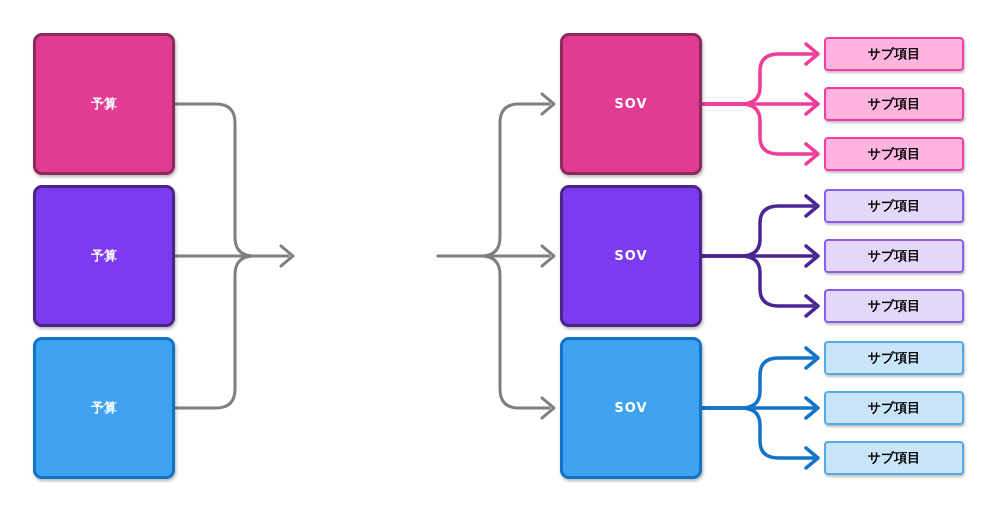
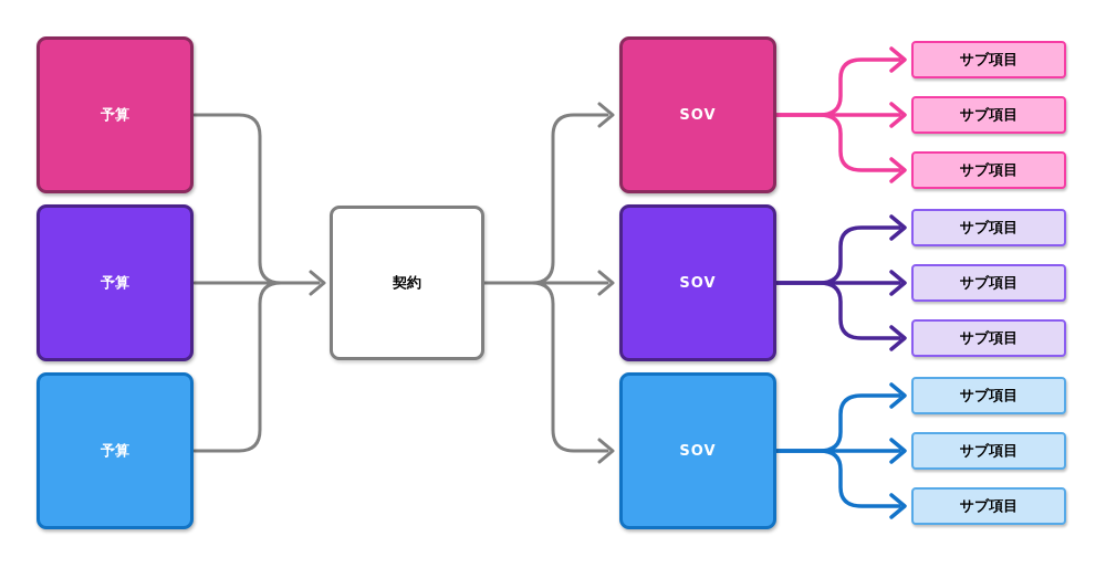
  予算
  予算
  予算
+ 契約
  SOV
  SOV
  SOV
  サブ項目
  サブ項目
  サブ項目
  サブ項目
  サブ項目
  サブ項目
  サブ項目
  サブ項目
  サブ項目
